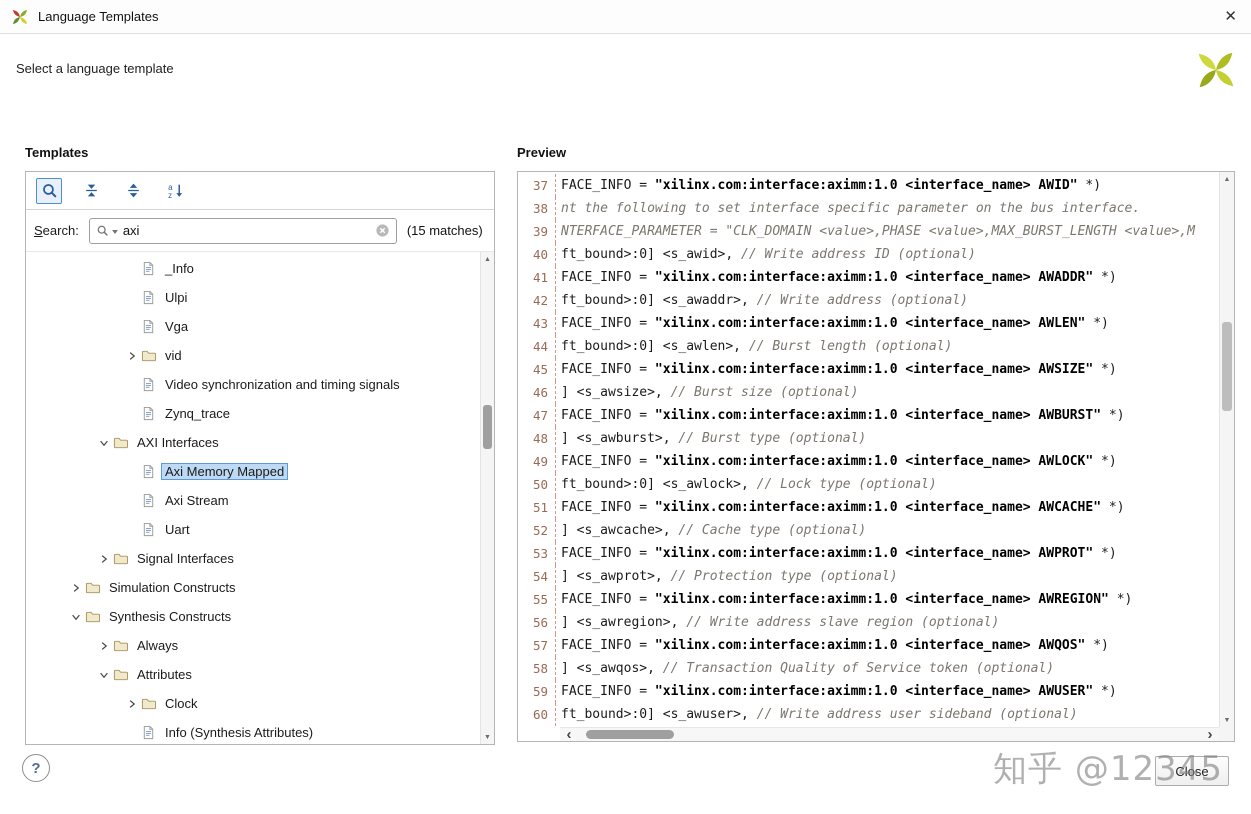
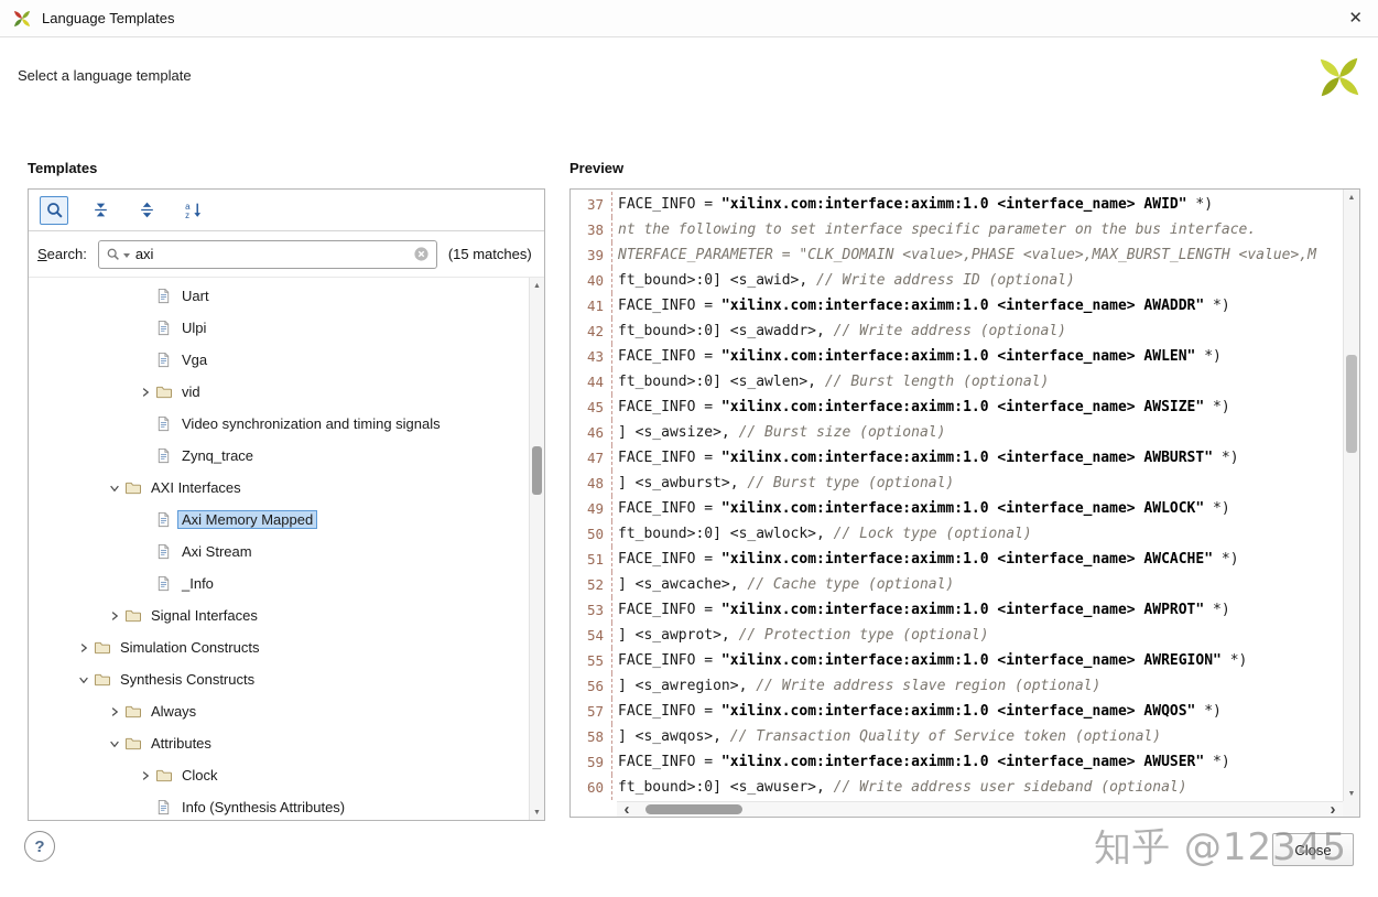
  Language Templates
  ✕
  Select a language template
  Templates
  Preview
  a
  z
  Search:
  axi
  (15 matches)
- _Info
+ Uart
  Ulpi
  Vga
  vid
  Video synchronization and timing signals
  Zynq_trace
  AXI Interfaces
  Axi Memory Mapped
  Axi Stream
- Uart
+ _Info
  Signal Interfaces
  Simulation Constructs
  Synthesis Constructs
  Always
  Attributes
  Clock
  Info (Synthesis Attributes)
  37
  FACE_INFO = "xilinx.com:interface:aximm:1.0 <interface_name> AWID" *)
  38
  nt the following to set interface specific parameter on the bus interface.
  39
  NTERFACE_PARAMETER = "CLK_DOMAIN <value>,PHASE <value>,MAX_BURST_LENGTH <value>,M
  40
  ft_bound>:0] <s_awid>, // Write address ID (optional)
  41
  FACE_INFO = "xilinx.com:interface:aximm:1.0 <interface_name> AWADDR" *)
  42
  ft_bound>:0] <s_awaddr>, // Write address (optional)
  43
  FACE_INFO = "xilinx.com:interface:aximm:1.0 <interface_name> AWLEN" *)
  44
  ft_bound>:0] <s_awlen>, // Burst length (optional)
  45
  FACE_INFO = "xilinx.com:interface:aximm:1.0 <interface_name> AWSIZE" *)
  46
  ] <s_awsize>, // Burst size (optional)
  47
  FACE_INFO = "xilinx.com:interface:aximm:1.0 <interface_name> AWBURST" *)
  48
  ] <s_awburst>, // Burst type (optional)
  49
  FACE_INFO = "xilinx.com:interface:aximm:1.0 <interface_name> AWLOCK" *)
  50
  ft_bound>:0] <s_awlock>, // Lock type (optional)
  51
  FACE_INFO = "xilinx.com:interface:aximm:1.0 <interface_name> AWCACHE" *)
  52
  ] <s_awcache>, // Cache type (optional)
  53
  FACE_INFO = "xilinx.com:interface:aximm:1.0 <interface_name> AWPROT" *)
  54
  ] <s_awprot>, // Protection type (optional)
  55
  FACE_INFO = "xilinx.com:interface:aximm:1.0 <interface_name> AWREGION" *)
  56
  ] <s_awregion>, // Write address slave region (optional)
  57
  FACE_INFO = "xilinx.com:interface:aximm:1.0 <interface_name> AWQOS" *)
  58
  ] <s_awqos>, // Transaction Quality of Service token (optional)
  59
  FACE_INFO = "xilinx.com:interface:aximm:1.0 <interface_name> AWUSER" *)
  60
  ft_bound>:0] <s_awuser>, // Write address user sideband (optional)
  ‹
  ›
  ?
  Close
  知乎 @12345
